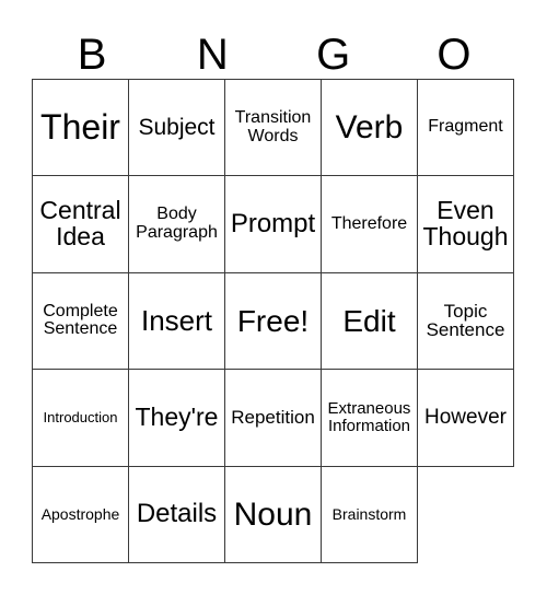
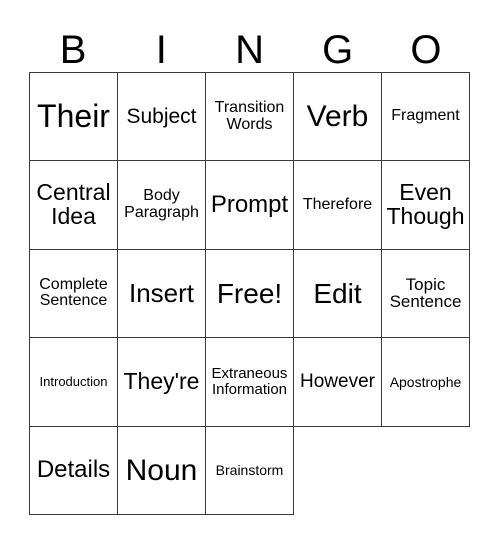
  B
+ I
  N
  G
  O
  Their
  Subject
  Transition
  Words
  Verb
  Fragment
  Central
  Idea
  Body
  Paragraph
  Prompt
  Therefore
  Even
  Though
  Complete
  Sentence
  Insert
  Free!
  Edit
  Topic
  Sentence
  Introduction
  They're
- Repetition
  Extraneous
  Information
  However
  Apostrophe
  Details
  Noun
  Brainstorm
